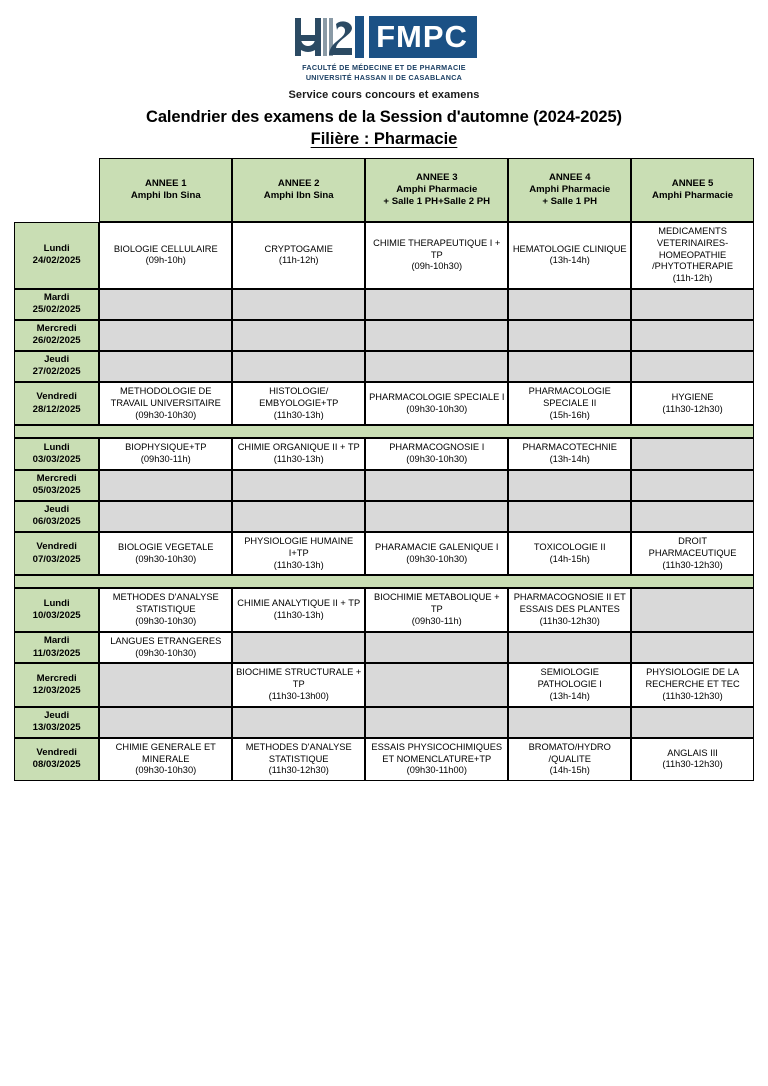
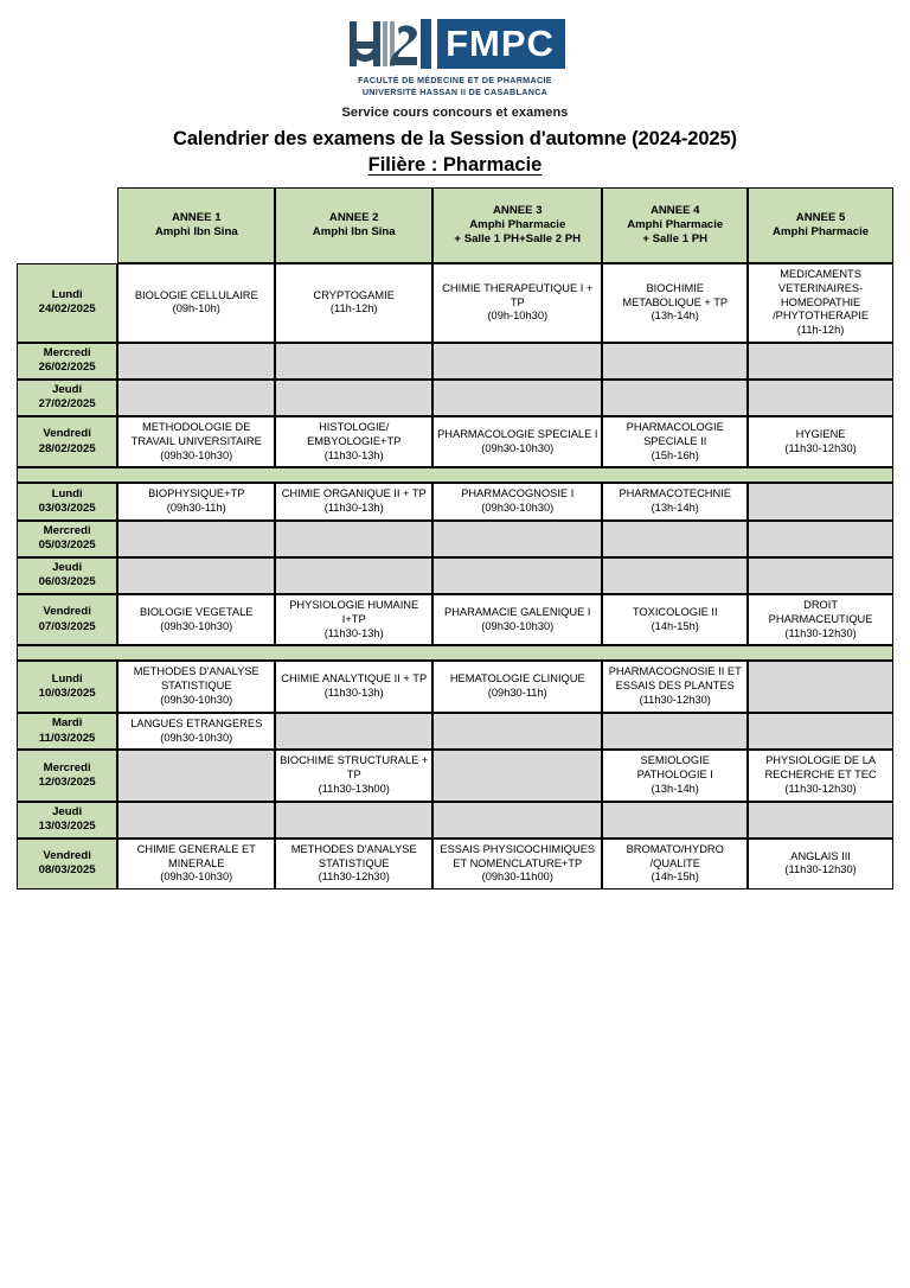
  FMPC
  FACULTÉ DE MÉDECINE ET DE PHARMACIE
  UNIVERSITÉ HASSAN II DE CASABLANCA
  Service cours concours et examens
  Calendrier des examens de la Session d'automne (2024-2025)
  Filière : Pharmacie
  	ANNEE 1Amphi Ibn Sina	ANNEE 2Amphi Ibn Sina	ANNEE 3Amphi Pharmacie+ Salle 1 PH+Salle 2 PH	ANNEE 4Amphi Pharmacie+ Salle 1 PH	ANNEE 5Amphi Pharmacie
- Lundi24/02/2025	BIOLOGIE CELLULAIRE(09h-10h)	CRYPTOGAMIE(11h-12h)	CHIMIE THERAPEUTIQUE I + TP(09h-10h30)	HEMATOLOGIE CLINIQUE(13h-14h)	MEDICAMENTS VETERINAIRES-HOMEOPATHIE /PHYTOTHERAPIE(11h-12h)
+ Lundi24/02/2025	BIOLOGIE CELLULAIRE(09h-10h)	CRYPTOGAMIE(11h-12h)	CHIMIE THERAPEUTIQUE I + TP(09h-10h30)	BIOCHIMIE METABOLIQUE + TP(13h-14h)	MEDICAMENTS VETERINAIRES-HOMEOPATHIE /PHYTOTHERAPIE(11h-12h)
- Mardi25/02/2025
  Mercredi26/02/2025
  Jeudi27/02/2025
- Vendredi28/12/2025	METHODOLOGIE DE TRAVAIL UNIVERSITAIRE(09h30-10h30)	HISTOLOGIE/ EMBYOLOGIE+TP(11h30-13h)	PHARMACOLOGIE SPECIALE I(09h30-10h30)	PHARMACOLOGIE SPECIALE II(15h-16h)	HYGIENE(11h30-12h30)
+ Vendredi28/02/2025	METHODOLOGIE DE TRAVAIL UNIVERSITAIRE(09h30-10h30)	HISTOLOGIE/ EMBYOLOGIE+TP(11h30-13h)	PHARMACOLOGIE SPECIALE I(09h30-10h30)	PHARMACOLOGIE SPECIALE II(15h-16h)	HYGIENE(11h30-12h30)
  Lundi03/03/2025	BIOPHYSIQUE+TP(09h30-11h)	CHIMIE ORGANIQUE II + TP(11h30-13h)	PHARMACOGNOSIE I(09h30-10h30)	PHARMACOTECHNIE(13h-14h)
  Mercredi05/03/2025
  Jeudi06/03/2025
  Vendredi07/03/2025	BIOLOGIE VEGETALE(09h30-10h30)	PHYSIOLOGIE HUMAINE I+TP(11h30-13h)	PHARAMACIE GALENIQUE I(09h30-10h30)	TOXICOLOGIE II(14h-15h)	DROIT PHARMACEUTIQUE(11h30-12h30)
- Lundi10/03/2025	METHODES D'ANALYSE STATISTIQUE(09h30-10h30)	CHIMIE ANALYTIQUE II + TP(11h30-13h)	BIOCHIMIE METABOLIQUE + TP(09h30-11h)	PHARMACOGNOSIE II ET ESSAIS DES PLANTES(11h30-12h30)
+ Lundi10/03/2025	METHODES D'ANALYSE STATISTIQUE(09h30-10h30)	CHIMIE ANALYTIQUE II + TP(11h30-13h)	HEMATOLOGIE CLINIQUE(09h30-11h)	PHARMACOGNOSIE II ET ESSAIS DES PLANTES(11h30-12h30)
  Mardi11/03/2025	LANGUES ETRANGERES(09h30-10h30)
  Mercredi12/03/2025		BIOCHIME STRUCTURALE + TP(11h30-13h00)		SEMIOLOGIE PATHOLOGIE I(13h-14h)	PHYSIOLOGIE DE LA RECHERCHE ET TEC(11h30-12h30)
  Jeudi13/03/2025
  Vendredi08/03/2025	CHIMIE GENERALE ET MINERALE(09h30-10h30)	METHODES D'ANALYSE STATISTIQUE(11h30-12h30)	ESSAIS PHYSICOCHIMIQUES ET NOMENCLATURE+TP(09h30-11h00)	BROMATO/HYDRO /QUALITE(14h-15h)	ANGLAIS III(11h30-12h30)
